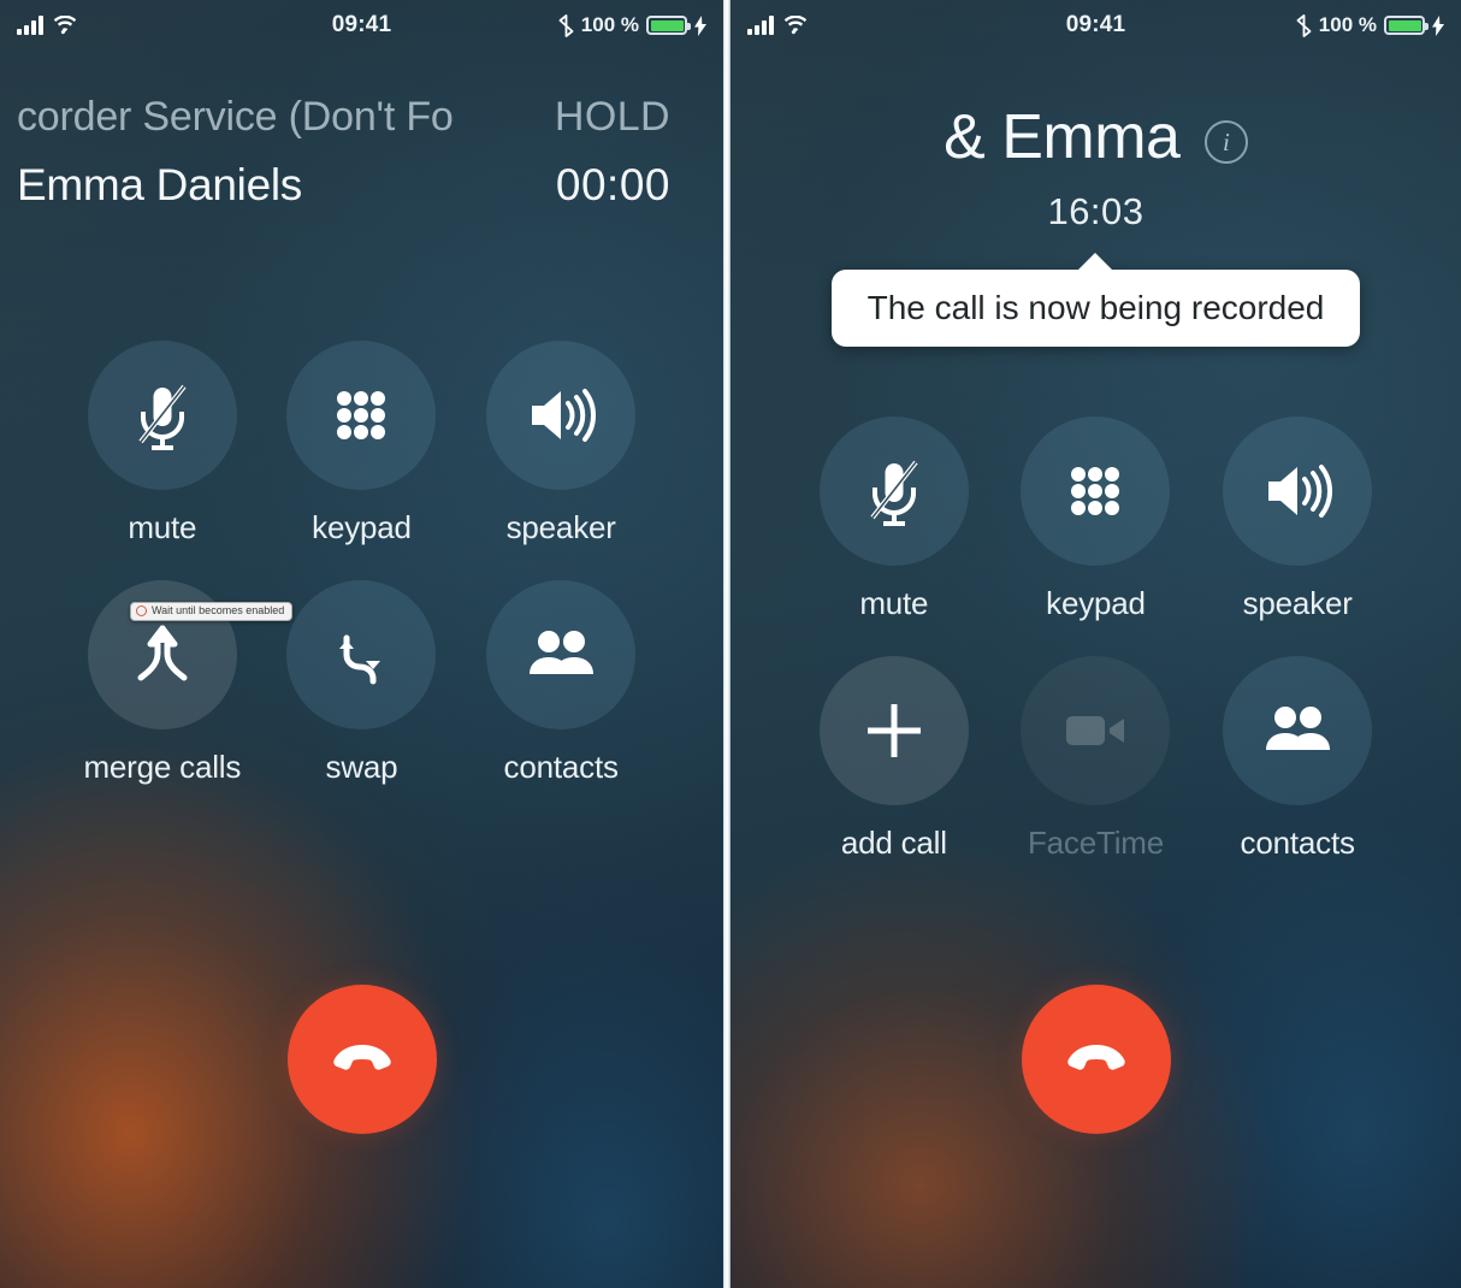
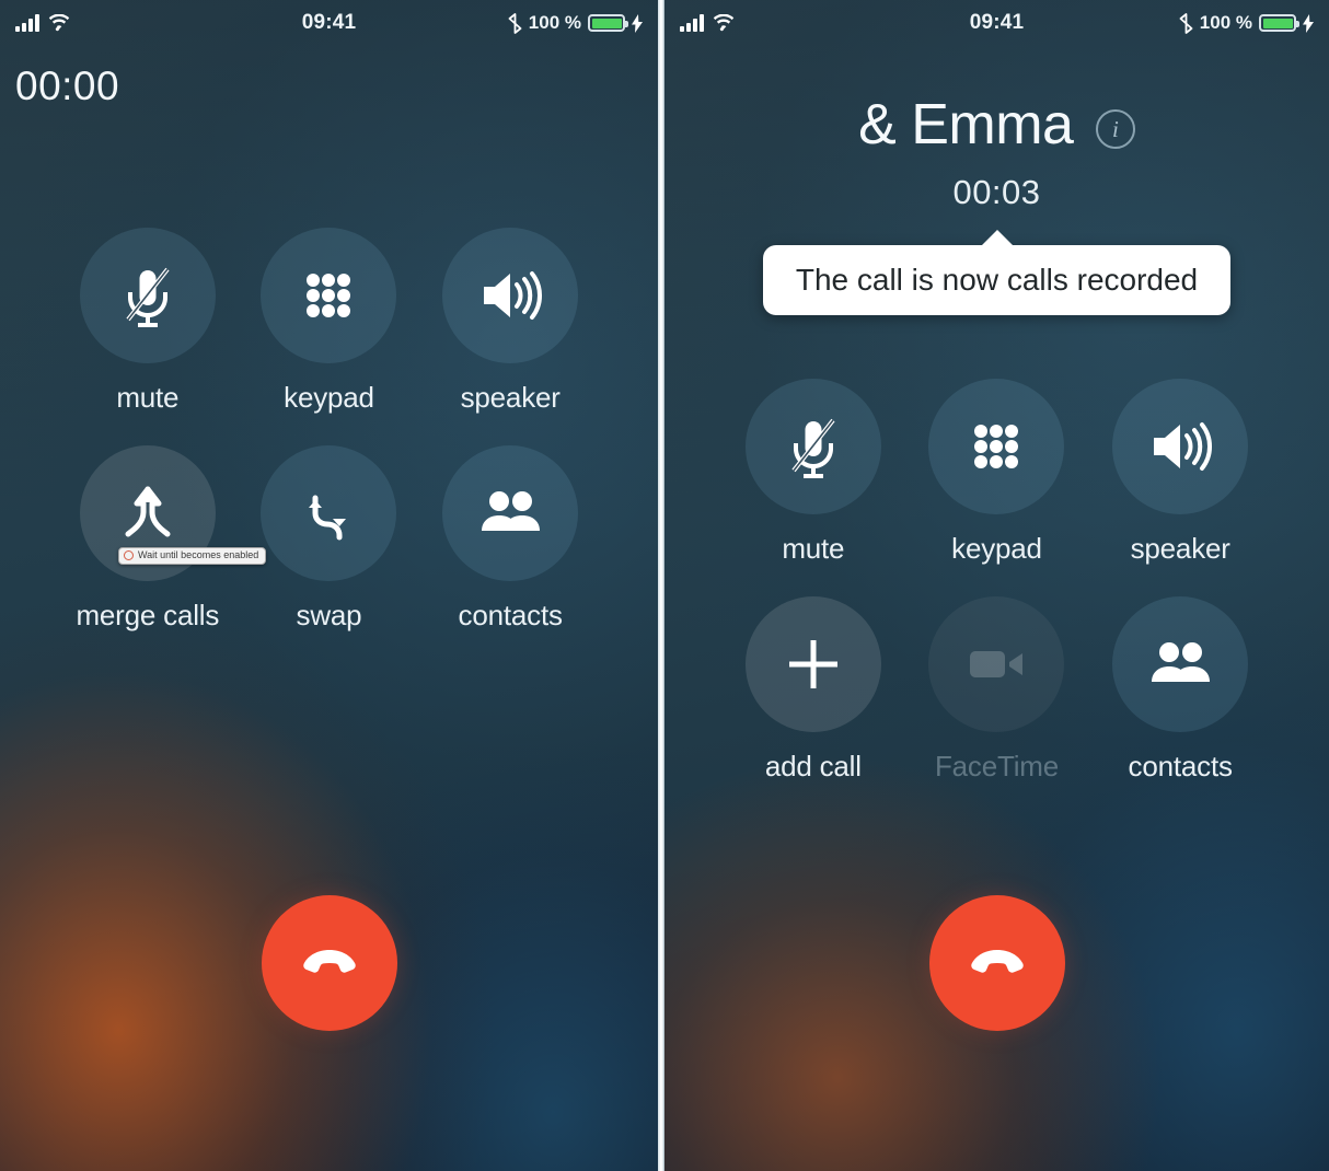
  09:41
  100 %
- corder Service (Don't Fo
- HOLD
- Emma Daniels
  00:00
  mute
  keypad
  speaker
  merge calls
  swap
  contacts
  Wait until becomes enabled
  09:41
  100 %
  & Emma
  i
- 16:03
+ 00:03
- The call is now being recorded
+ The call is now calls recorded
  mute
  keypad
  speaker
  add call
  FaceTime
  contacts
